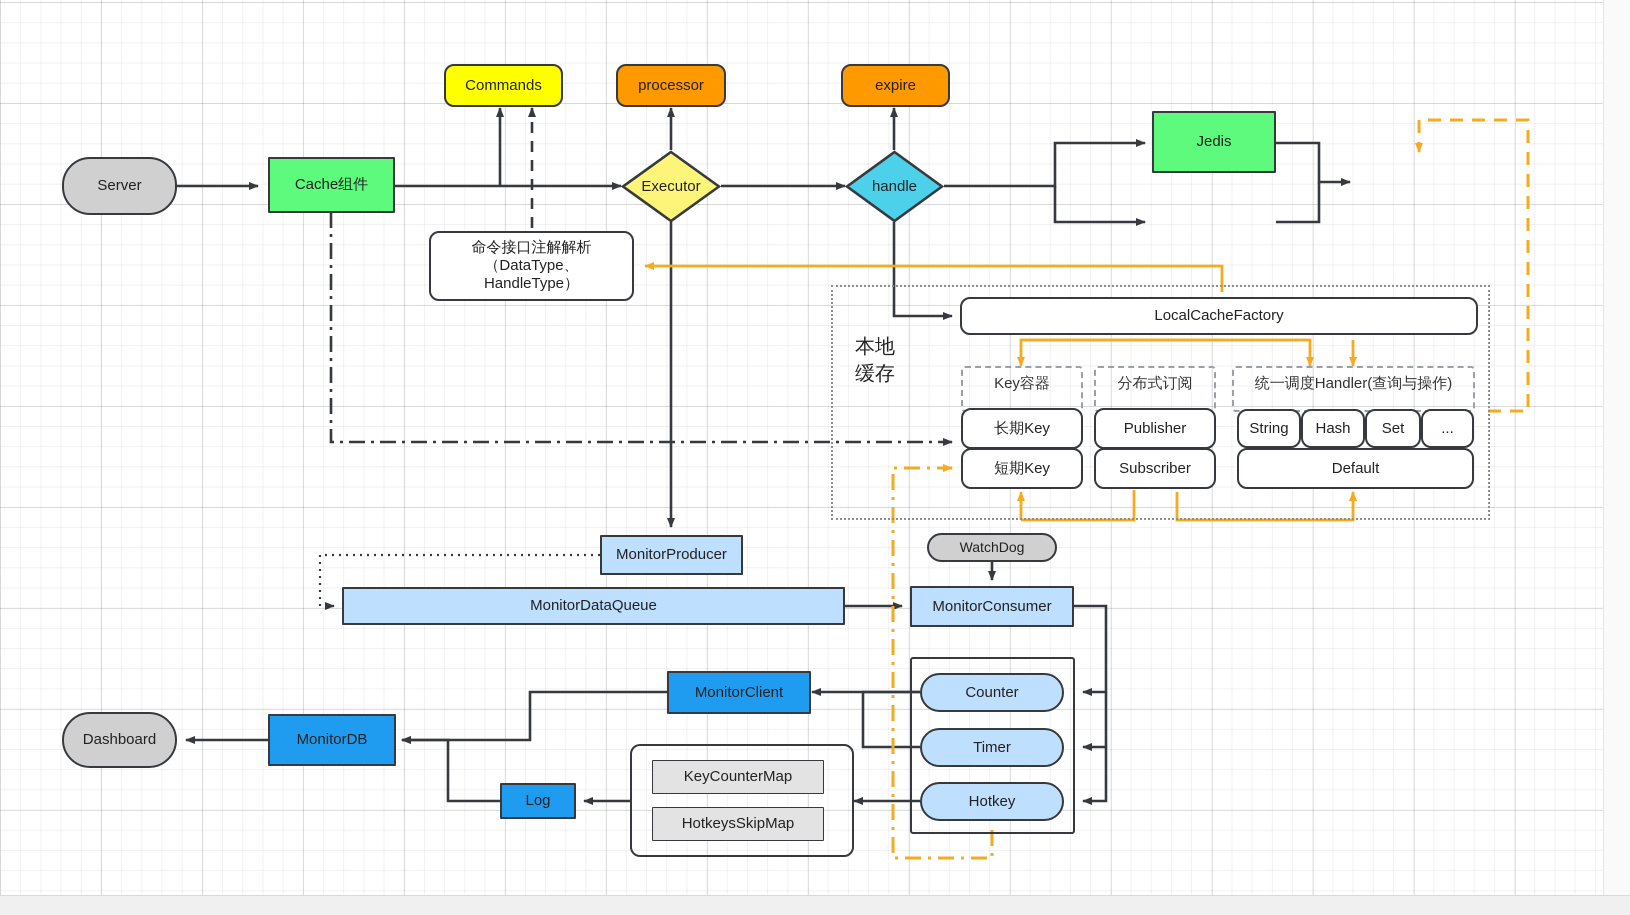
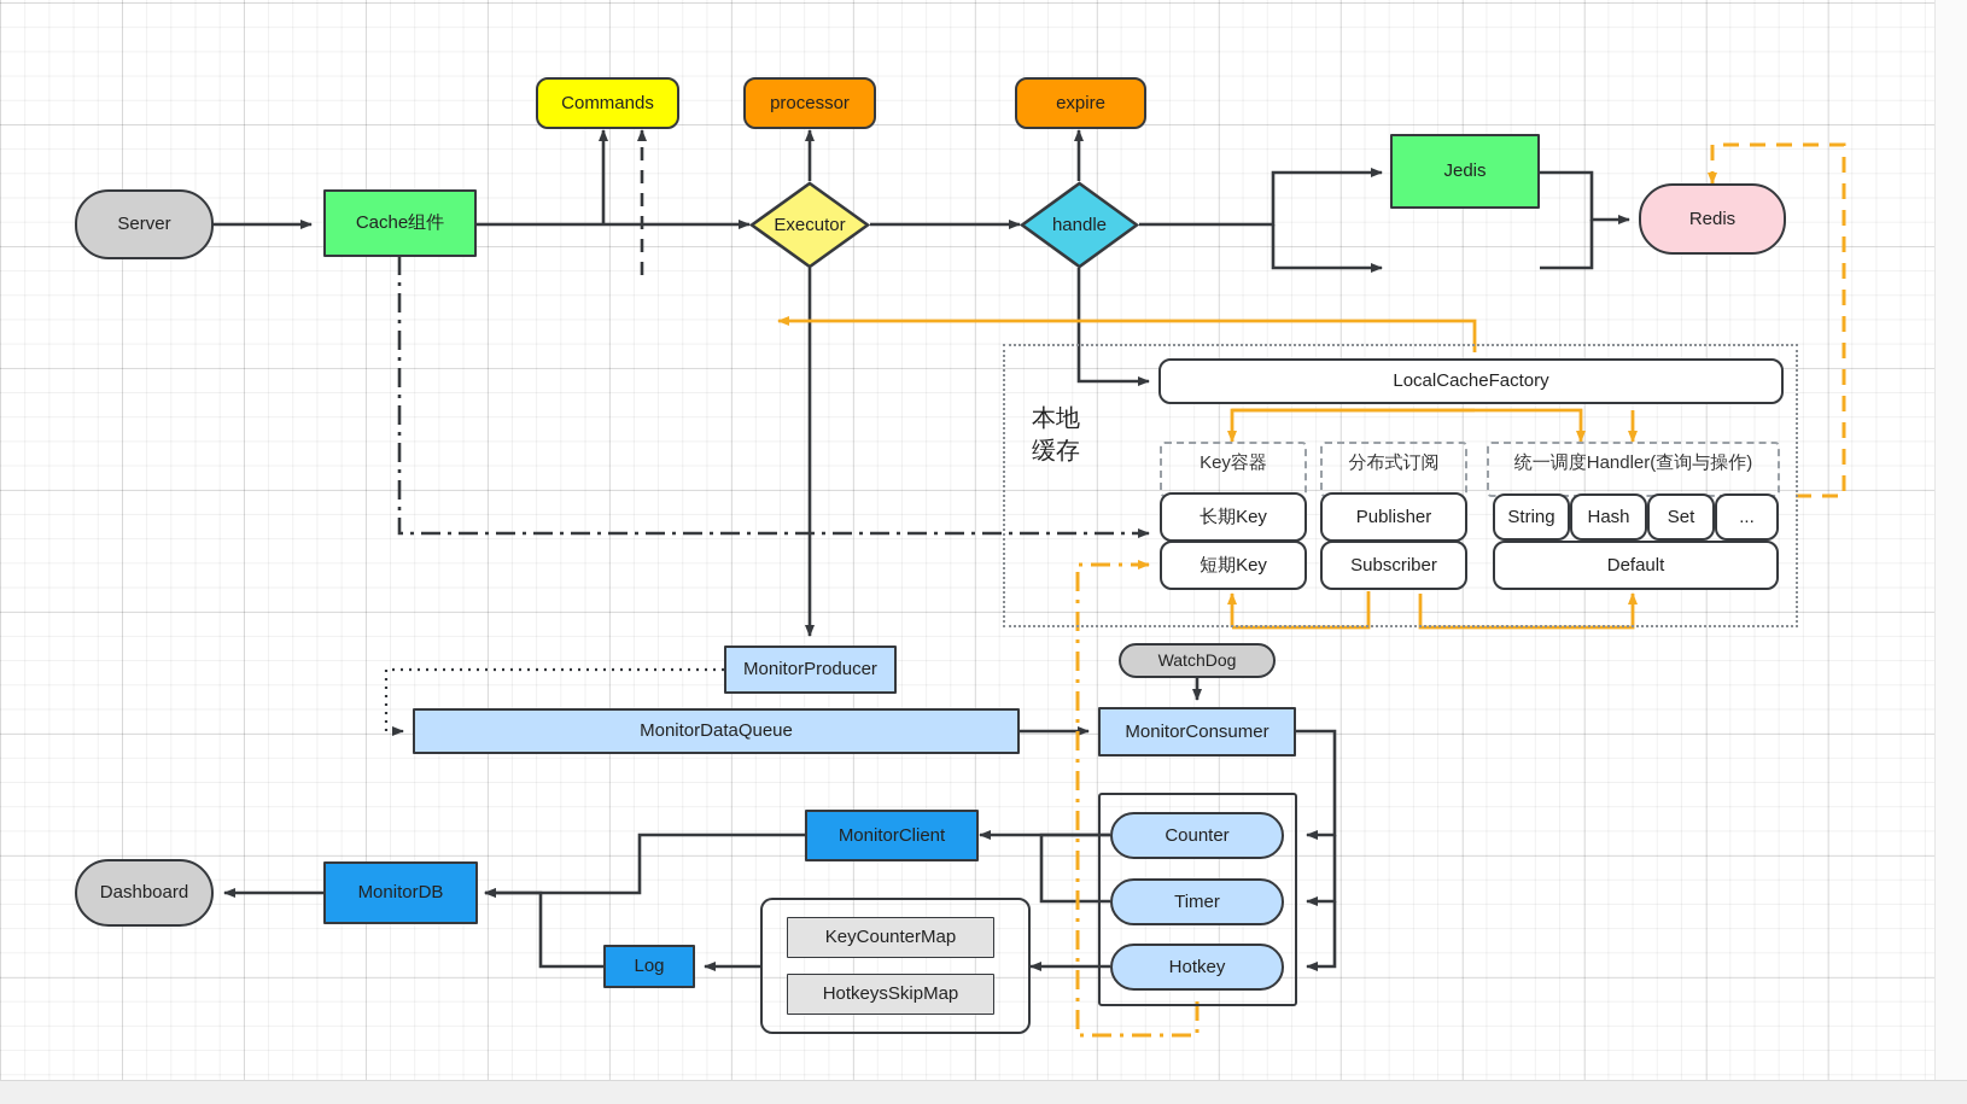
  本地
  缓存
  Key容器
  分布式订阅
  统一调度Handler(查询与操作)
  Server
  Cache组件
  Commands
  processor
  expire
  Executor
  handle
- 命令接口注解解析
- （DataType、
- HandleType）
  Jedis
+ Redis
  LocalCacheFactory
  长期Key
  短期Key
  Publisher
  Subscriber
  String
  Hash
  Set
  ...
  Default
  MonitorProducer
  MonitorDataQueue
  WatchDog
  MonitorConsumer
  Counter
  Timer
  Hotkey
  MonitorClient
  MonitorDB
  Dashboard
  Log
  KeyCounterMap
  HotkeysSkipMap
